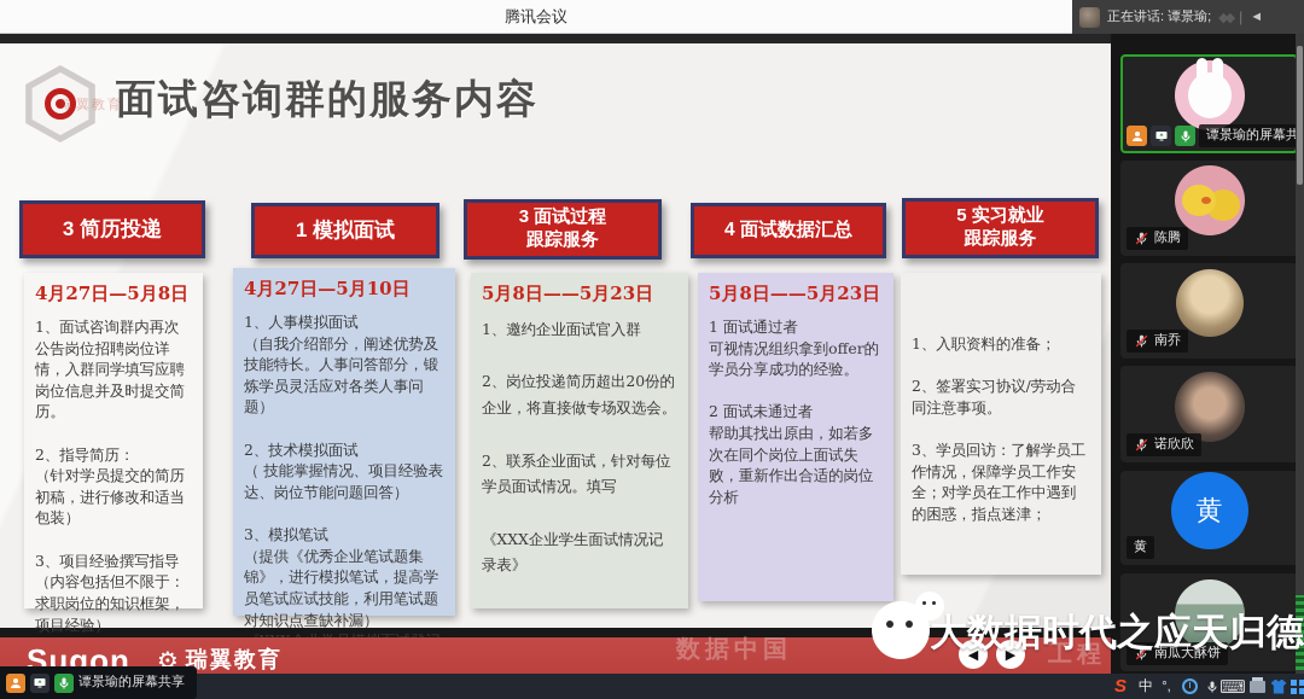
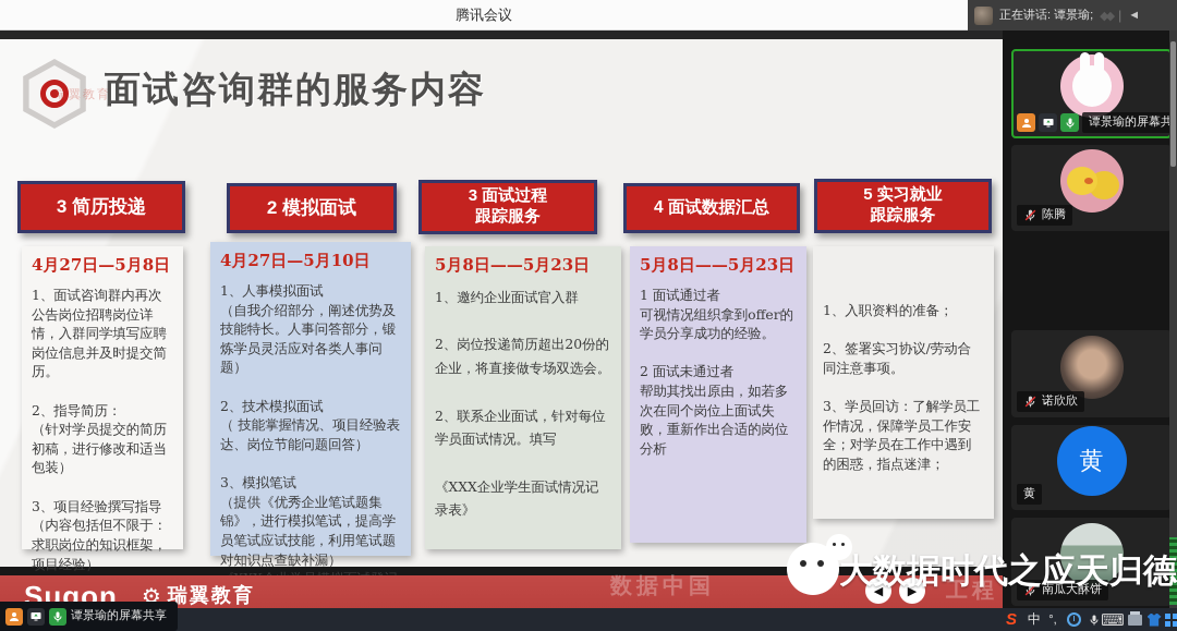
  腾讯会议
  正在讲话: 谭景瑜;
  ◆◆
  |
  ◄
  瑞翼教育
  面试咨询群的服务内容
  3 简历投递
- 1 模拟面试
+ 2 模拟面试
  3 面试过程
  跟踪服务
  4 面试数据汇总
  5 实习就业
  跟踪服务
  4月27日—5月8日
  1、面试咨询群内再次公告岗位招聘岗位详情，入群同学填写应聘岗位信息并及时提交简历。
  2、指导简历：
  （针对学员提交的简历初稿，进行修改和适当包装）
  3、项目经验撰写指导
  （内容包括但不限于：求职岗位的知识框架，项目经验）
  4月27日—5月10日
  1、人事模拟面试
  （自我介绍部分，阐述优势及技能特长。人事问答部分，锻炼学员灵活应对各类人事问题）
  2、技术模拟面试
  （ 技能掌握情况、项目经验表达、岗位节能问题回答）
  3、模拟笔试
  （提供《优秀企业笔试题集锦》，进行模拟笔试，提高学员笔试应试技能，利用笔试题对知识点查缺补漏）
  5月8日——5月23日
  1、邀约企业面试官入群
  2、岗位投递简历超出20份的企业，将直接做专场双选会。
  2、联系企业面试，针对每位学员面试情况。填写
  《XXX企业学生面试情况记录表》
  5月8日——5月23日
  1 面试通过者
  可视情况组织拿到offer的学员分享成功的经验。
  2 面试未通过者
  帮助其找出原由，如若多次在同个岗位上面试失败，重新作出合适的岗位分析
  1、入职资料的准备；
  2、签署实习协议/劳动合同注意事项。
  3、学员回访：了解学员工作情况，保障学员工作安全；对学员在工作中遇到的困惑，指点迷津；
  Sugon
  ⚙
  瑞翼教育
  数据中国
  工程
  ◀
  ▶
  大数据时代之应天归德
  谭景瑜的屏幕共
  陈腾
- 南乔
  诺欣欣
  黄
  黄
  南瓜大酥饼
  谭景瑜的屏幕共享
  S
  中
  °,
  ⌨
